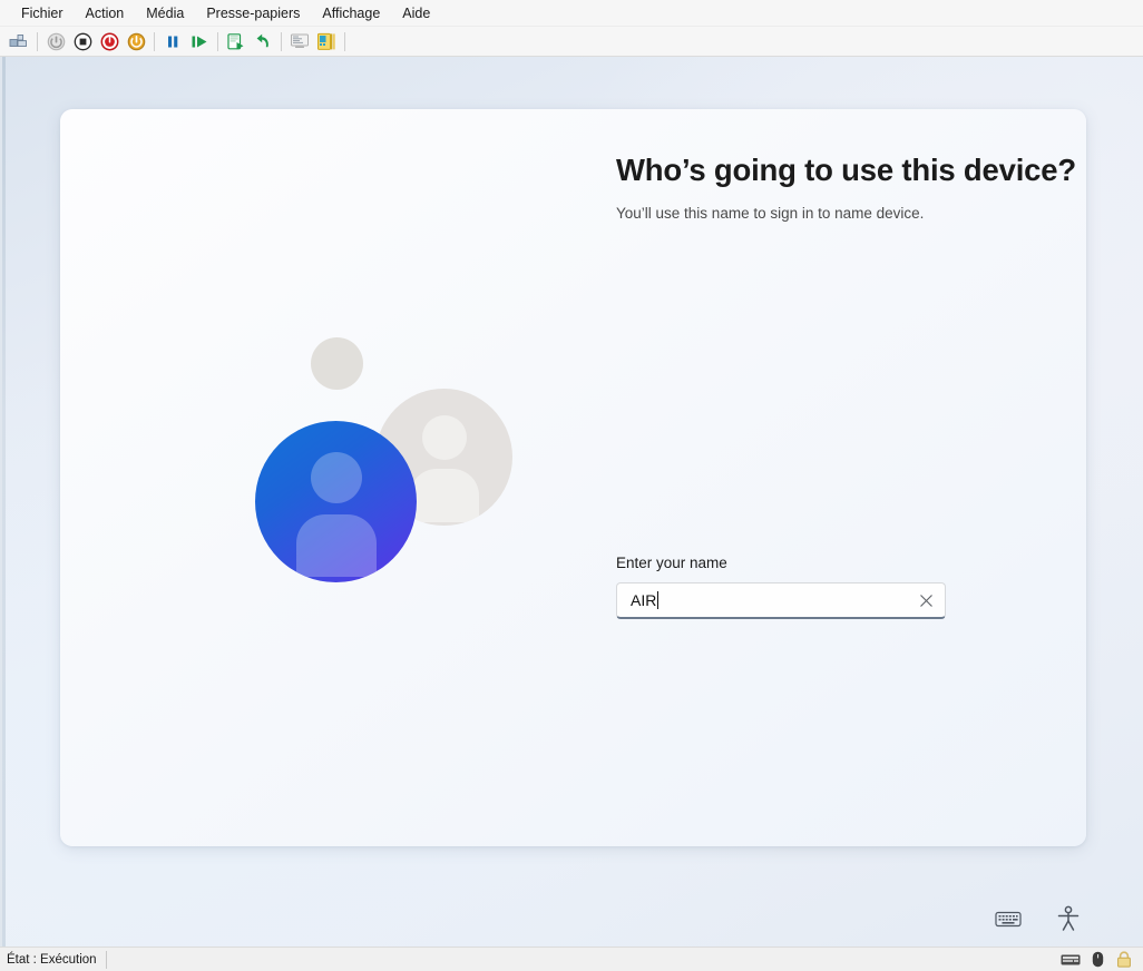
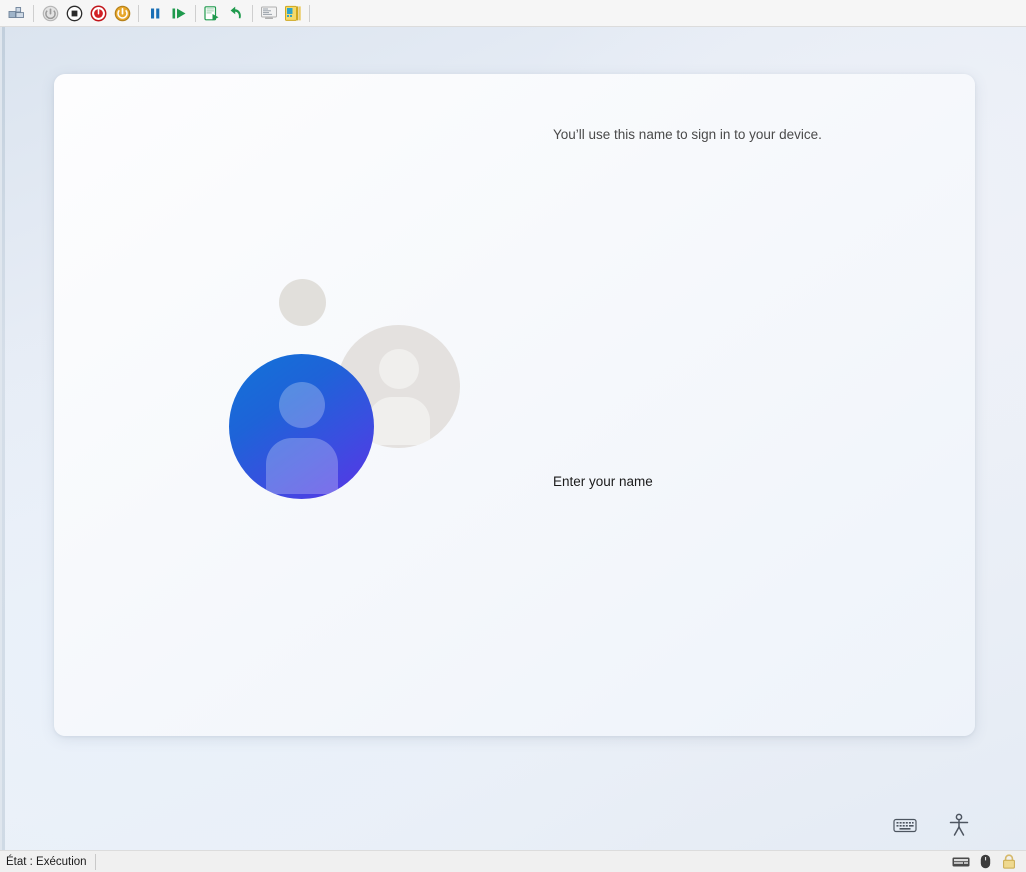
- Fichier
- Action
- Média
- Presse-papiers
- Affichage
- Aide
- Who’s going to use this device?
- You’ll use this name to sign in to name device.
+ You’ll use this name to sign in to your device.
  Enter your name
- AIR
  État : Exécution
